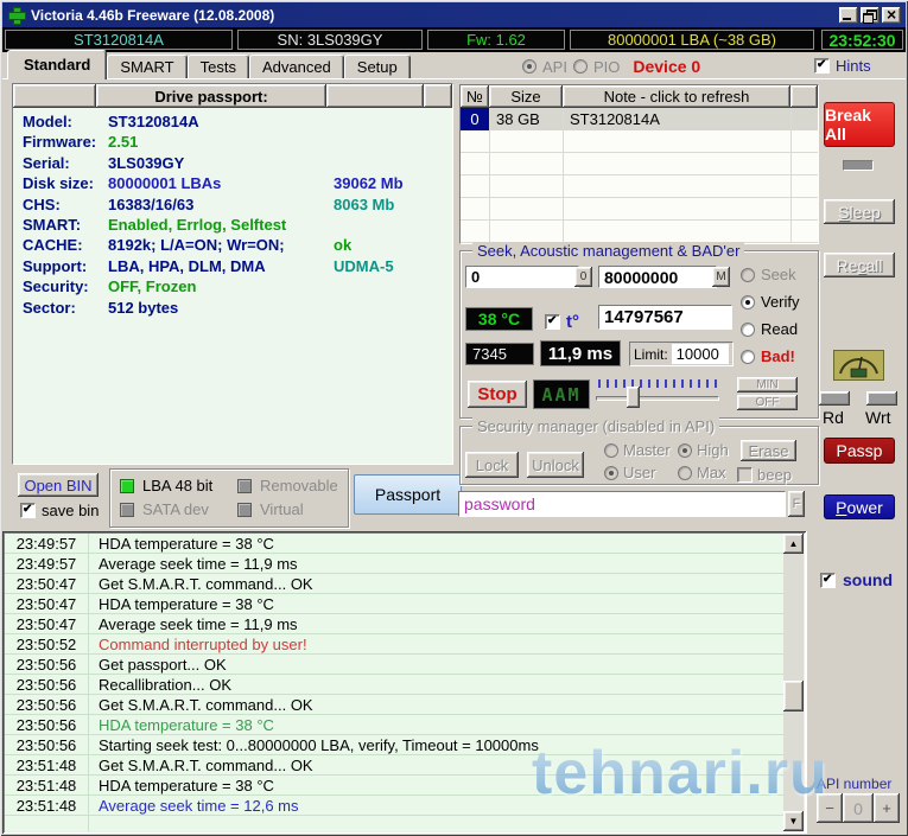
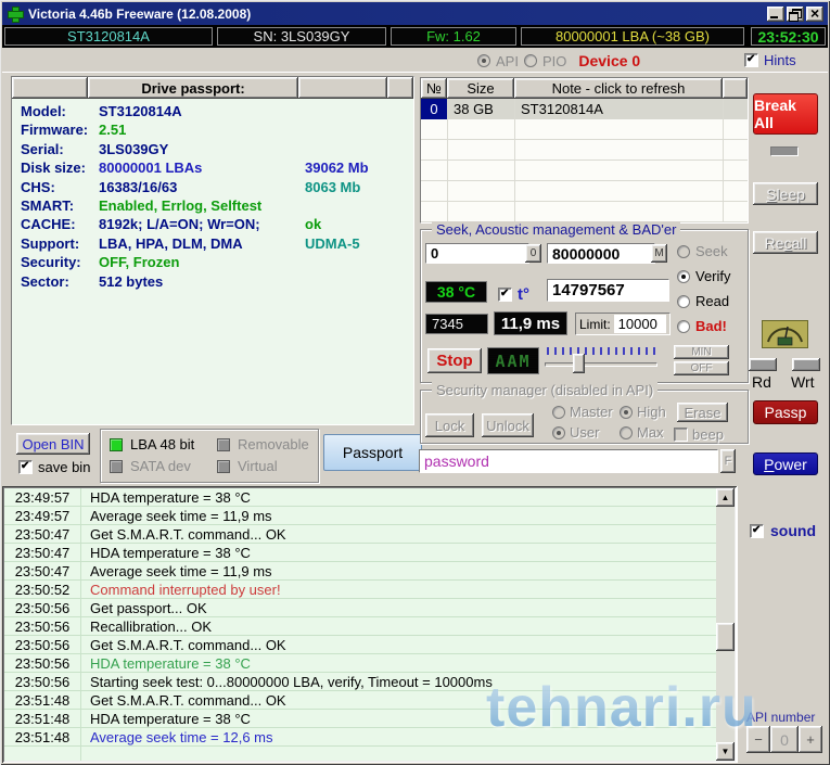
  Victoria 4.46b Freeware (12.08.2008)
  ST3120814A
  SN: 3LS039GY
  Fw: 1.62
  80000001 LBA (~38 GB)
  23:52:30
- Standard
- SMART
- Tests
- Advanced
- Setup
  API
  PIO
  Device 0
  Hints
  Drive passport:
  Model:
  ST3120814A
  Firmware:
  2.51
  Serial:
  3LS039GY
  Disk size:
  80000001 LBAs
  39062 Mb
  CHS:
  16383/16/63
  8063 Mb
  SMART:
  Enabled, Errlog, Selftest
  CACHE:
  8192k; L/A=ON; Wr=ON;
  ok
  Support:
  LBA, HPA, DLM, DMA
  UDMA-5
  Security:
  OFF, Frozen
  Sector:
  512 bytes
  Open BIN
  save bin
  LBA 48 bit
  Removable
  SATA dev
  Virtual
  Passport
  №
  Size
  Note - click to refresh
  0
  38 GB
  ST3120814A
  Seek, Acoustic management & BAD'er
  0
  0
  80000000
  M
  Seek
  Verify
  Read
  Bad!
  38 °C
  t°
  14797567
  7345
  11,9 ms
  Limit:
  10000
  Stop
  AAM
  MIN
  OFF
  Security manager (disabled in API)
  Lock
  Unlock
  Master
  User
  High
  Max
  Erase
  beep
  password
  F
  Break All
  S
  leep
  Re
  c
  all
  Rd
  Wrt
  Passp
  P
  ower
  23:49:57
  HDA temperature = 38 °C
  23:49:57
  Average seek time = 11,9 ms
  23:50:47
  Get S.M.A.R.T. command... OK
  23:50:47
  HDA temperature = 38 °C
  23:50:47
  Average seek time = 11,9 ms
  23:50:52
  Command interrupted by user!
  23:50:56
  Get passport... OK
  23:50:56
  Recallibration... OK
  23:50:56
  Get S.M.A.R.T. command... OK
  23:50:56
  HDA temperature = 38 °C
  23:50:56
  Starting seek test: 0...80000000 LBA, verify, Timeout = 10000ms
  23:51:48
  Get S.M.A.R.T. command... OK
  23:51:48
  HDA temperature = 38 °C
  23:51:48
  Average seek time = 12,6 ms
  ▲
  ▼
  sound
  API number
  −
  0
  +
  tehnari.ru
